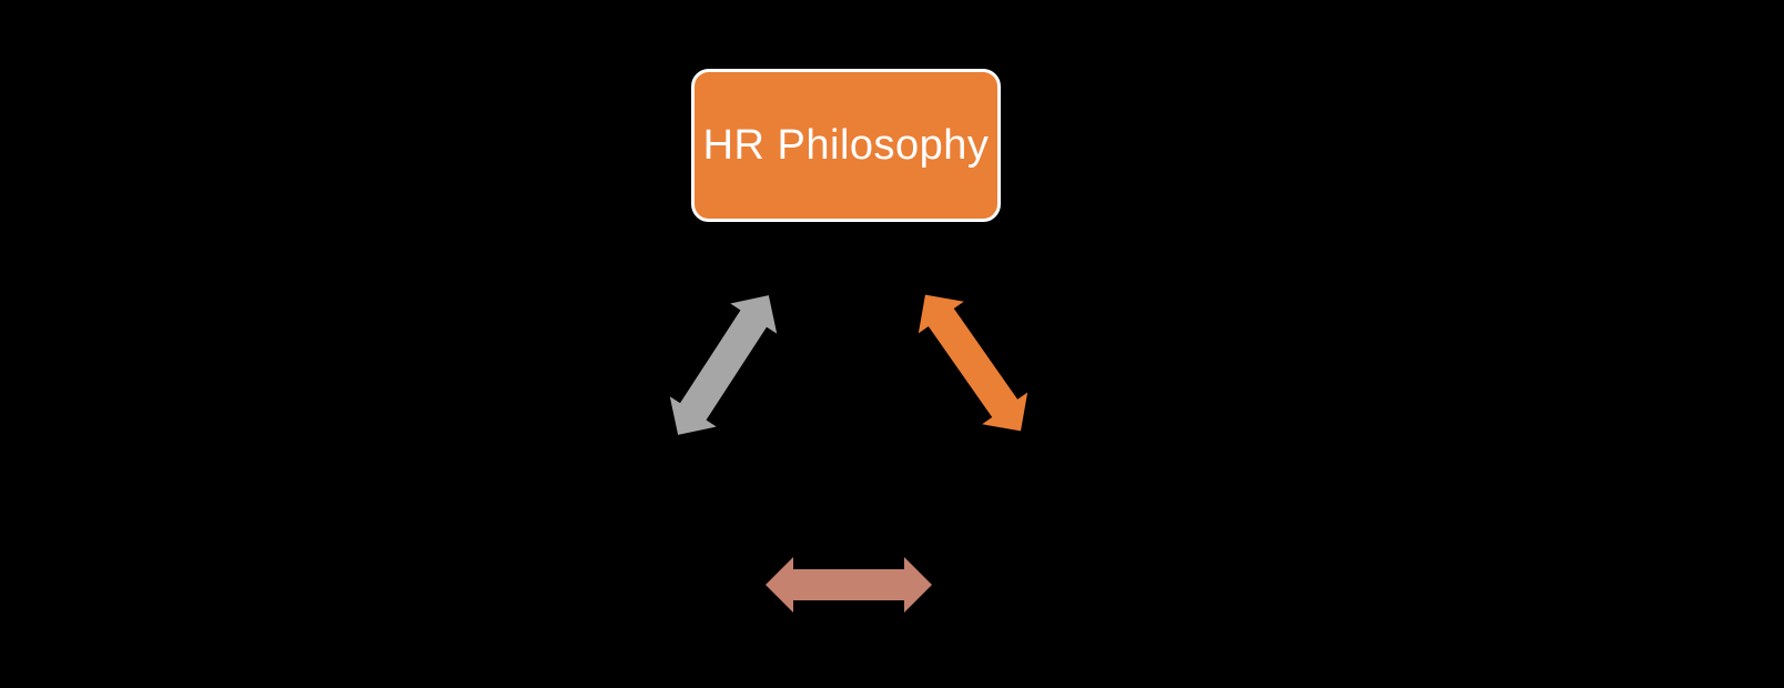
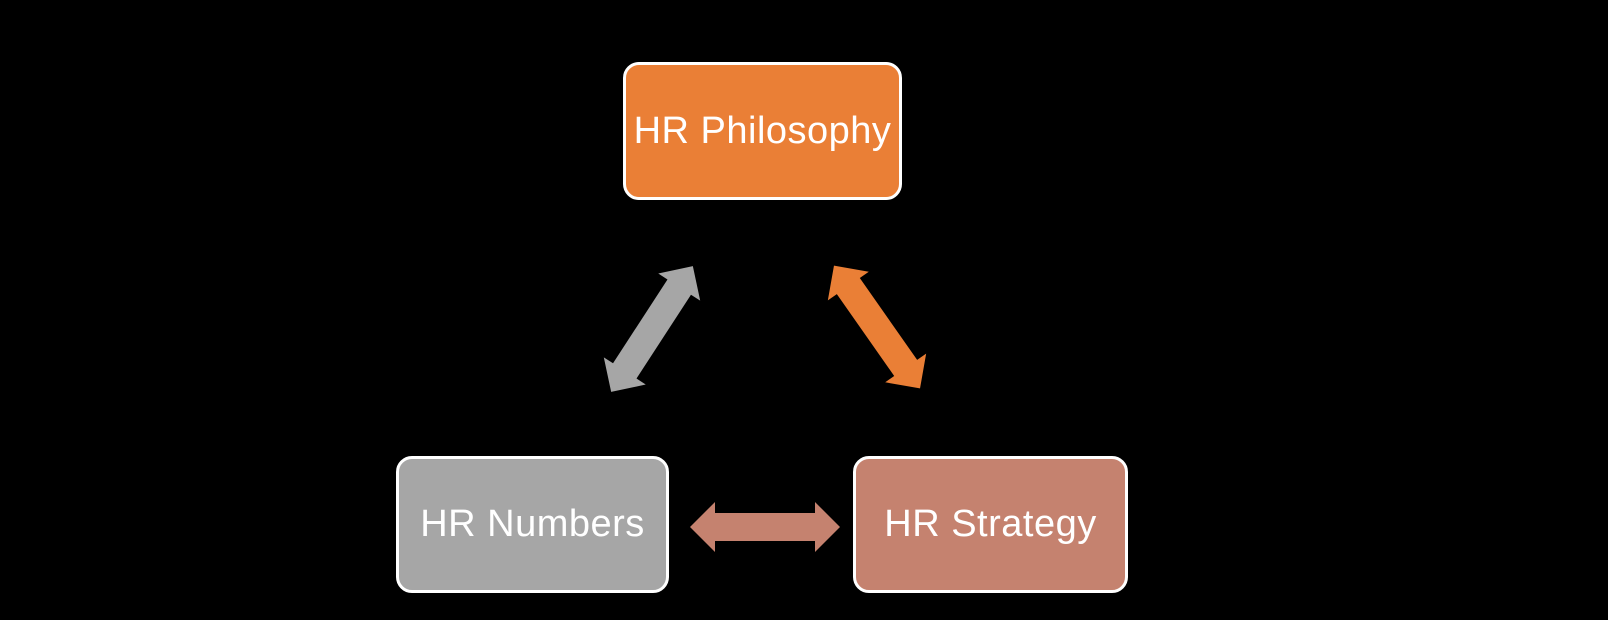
  HR Philosophy
+ HR Numbers
+ HR Strategy
